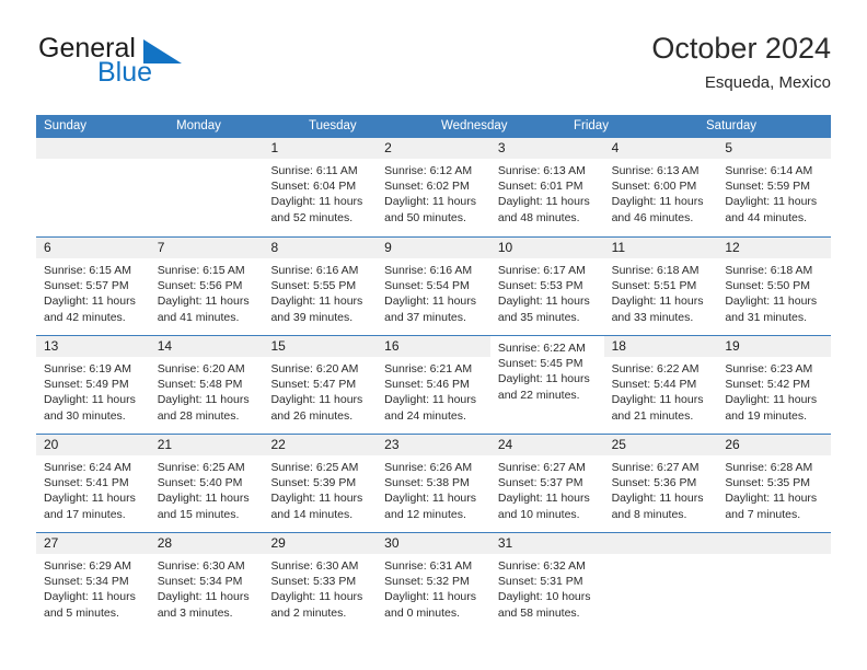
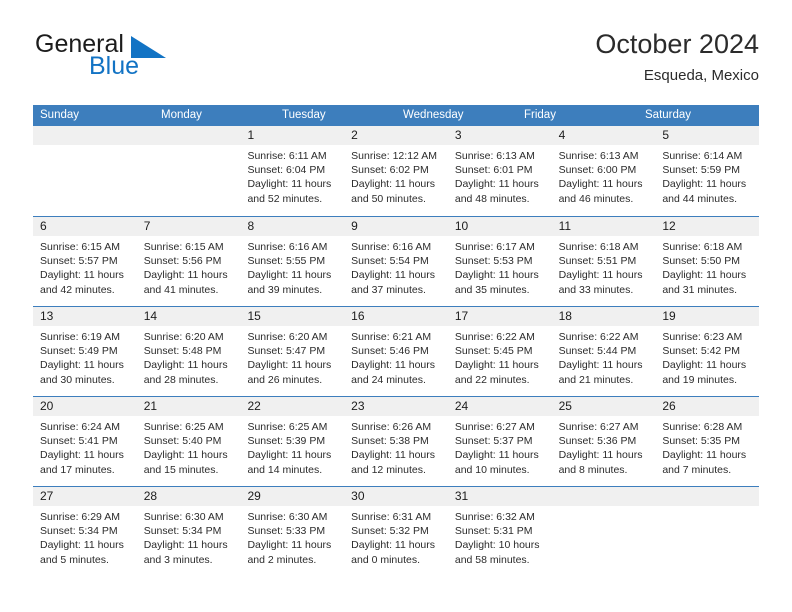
  General
  Blue
  October 2024
  Esqueda, Mexico
  Sunday
  Monday
  Tuesday
  Wednesday
  Friday
  Saturday
  1
  Sunrise: 6:11 AM
  Sunset: 6:04 PM
  Daylight: 11 hours
  and 52 minutes.
  2
- Sunrise: 6:12 AM
+ Sunrise: 12:12 AM
  Sunset: 6:02 PM
  Daylight: 11 hours
  and 50 minutes.
  3
  Sunrise: 6:13 AM
  Sunset: 6:01 PM
  Daylight: 11 hours
  and 48 minutes.
  4
  Sunrise: 6:13 AM
  Sunset: 6:00 PM
  Daylight: 11 hours
  and 46 minutes.
  5
  Sunrise: 6:14 AM
  Sunset: 5:59 PM
  Daylight: 11 hours
  and 44 minutes.
  6
  Sunrise: 6:15 AM
  Sunset: 5:57 PM
  Daylight: 11 hours
  and 42 minutes.
  7
  Sunrise: 6:15 AM
  Sunset: 5:56 PM
  Daylight: 11 hours
  and 41 minutes.
  8
  Sunrise: 6:16 AM
  Sunset: 5:55 PM
  Daylight: 11 hours
  and 39 minutes.
  9
  Sunrise: 6:16 AM
  Sunset: 5:54 PM
  Daylight: 11 hours
  and 37 minutes.
  10
  Sunrise: 6:17 AM
  Sunset: 5:53 PM
  Daylight: 11 hours
  and 35 minutes.
  11
  Sunrise: 6:18 AM
  Sunset: 5:51 PM
  Daylight: 11 hours
  and 33 minutes.
  12
  Sunrise: 6:18 AM
  Sunset: 5:50 PM
  Daylight: 11 hours
  and 31 minutes.
  13
  Sunrise: 6:19 AM
  Sunset: 5:49 PM
  Daylight: 11 hours
  and 30 minutes.
  14
  Sunrise: 6:20 AM
  Sunset: 5:48 PM
  Daylight: 11 hours
  and 28 minutes.
  15
  Sunrise: 6:20 AM
  Sunset: 5:47 PM
  Daylight: 11 hours
  and 26 minutes.
  16
  Sunrise: 6:21 AM
  Sunset: 5:46 PM
  Daylight: 11 hours
  and 24 minutes.
+ 17
  Sunrise: 6:22 AM
  Sunset: 5:45 PM
  Daylight: 11 hours
  and 22 minutes.
  18
  Sunrise: 6:22 AM
  Sunset: 5:44 PM
  Daylight: 11 hours
  and 21 minutes.
  19
  Sunrise: 6:23 AM
  Sunset: 5:42 PM
  Daylight: 11 hours
  and 19 minutes.
  20
  Sunrise: 6:24 AM
  Sunset: 5:41 PM
  Daylight: 11 hours
  and 17 minutes.
  21
  Sunrise: 6:25 AM
  Sunset: 5:40 PM
  Daylight: 11 hours
  and 15 minutes.
  22
  Sunrise: 6:25 AM
  Sunset: 5:39 PM
  Daylight: 11 hours
  and 14 minutes.
  23
  Sunrise: 6:26 AM
  Sunset: 5:38 PM
  Daylight: 11 hours
  and 12 minutes.
  24
  Sunrise: 6:27 AM
  Sunset: 5:37 PM
  Daylight: 11 hours
  and 10 minutes.
  25
  Sunrise: 6:27 AM
  Sunset: 5:36 PM
  Daylight: 11 hours
  and 8 minutes.
  26
  Sunrise: 6:28 AM
  Sunset: 5:35 PM
  Daylight: 11 hours
  and 7 minutes.
  27
  Sunrise: 6:29 AM
  Sunset: 5:34 PM
  Daylight: 11 hours
  and 5 minutes.
  28
  Sunrise: 6:30 AM
  Sunset: 5:34 PM
  Daylight: 11 hours
  and 3 minutes.
  29
  Sunrise: 6:30 AM
  Sunset: 5:33 PM
  Daylight: 11 hours
  and 2 minutes.
  30
  Sunrise: 6:31 AM
  Sunset: 5:32 PM
  Daylight: 11 hours
  and 0 minutes.
  31
  Sunrise: 6:32 AM
  Sunset: 5:31 PM
  Daylight: 10 hours
  and 58 minutes.
